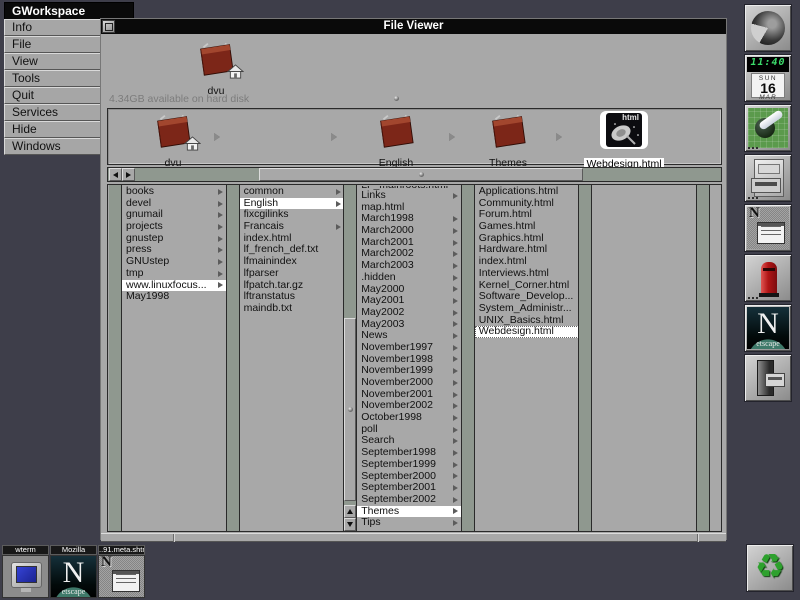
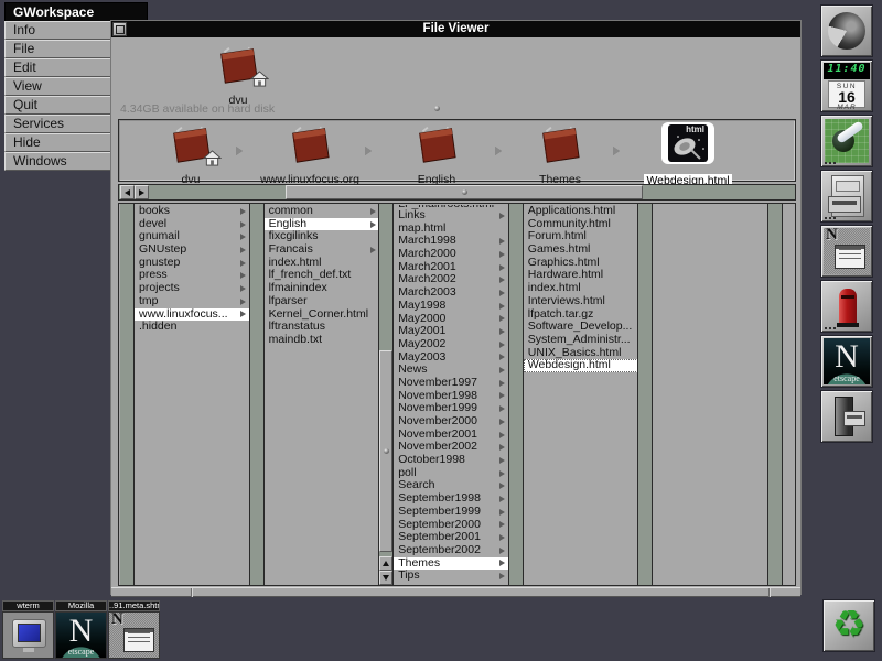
  GWorkspace
  Info
  File
+ Edit
  View
- Tools
  Quit
  Services
  Hide
  Windows
  File Viewer
  dvu
  4.34GB available on hard disk
  dvu
+ www.linuxfocus.org
  English
  Themes
  html
  Webdesign.html
  books
  devel
  gnumail
- projects
+ GNUstep
  gnustep
  press
- GNUstep
+ projects
  tmp
  www.linuxfocus...
- May1998
+ .hidden
  common
  English
  fixcgilinks
  Francais
  index.html
  lf_french_def.txt
  lfmainindex
  lfparser
- lfpatch.tar.gz
+ Kernel_Corner.html
  lftranstatus
  maindb.txt
  Links
  map.html
  March1998
  March2000
  March2001
  March2002
  March2003
- .hidden
+ May1998
  May2000
  May2001
  May2002
  May2003
  News
  November1997
  November1998
  November1999
  November2000
  November2001
  November2002
  October1998
  poll
  Search
  September1998
  September1999
  September2000
  September2001
  September2002
  Themes
  Tips
  Applications.html
  Community.html
  Forum.html
  Games.html
  Graphics.html
  Hardware.html
  index.html
  Interviews.html
- Kernel_Corner.html
+ lfpatch.tar.gz
  Software_Develop...
  System_Administr...
  UNIX_Basics.html
  Webdesign.html
  11:40
  16
  N
  N
  etscape
  ♻
  wterm
  Mozilla
  N
  etscape
  ..91.meta.sht
  N
